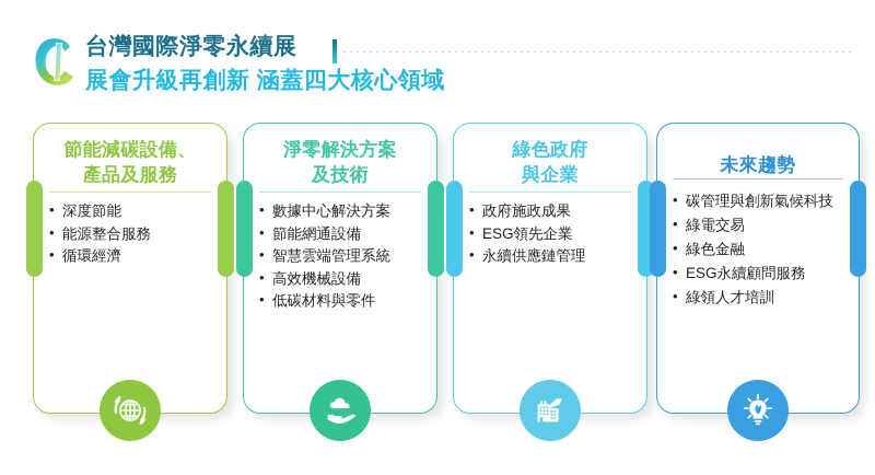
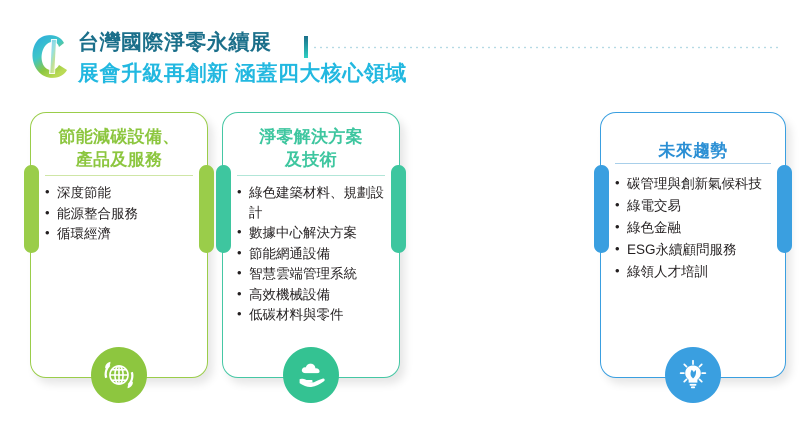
  台灣國際淨零永續展
  展會升級再創新 涵蓋四大核心領域
  節能減碳設備、
  產品及服務
  深度節能
  能源整合服務
  循環經濟
  淨零解決方案
  及技術
+ 綠色建築材料、規劃設計
  數據中心解決方案
  節能網通設備
  智慧雲端管理系統
  高效機械設備
  低碳材料與零件
- 綠色政府
- 與企業
- 政府施政成果
- ESG領先企業
- 永續供應鏈管理
  未來趨勢
  碳管理與創新氣候科技
  綠電交易
  綠色金融
  ESG永續顧問服務
  綠領人才培訓
